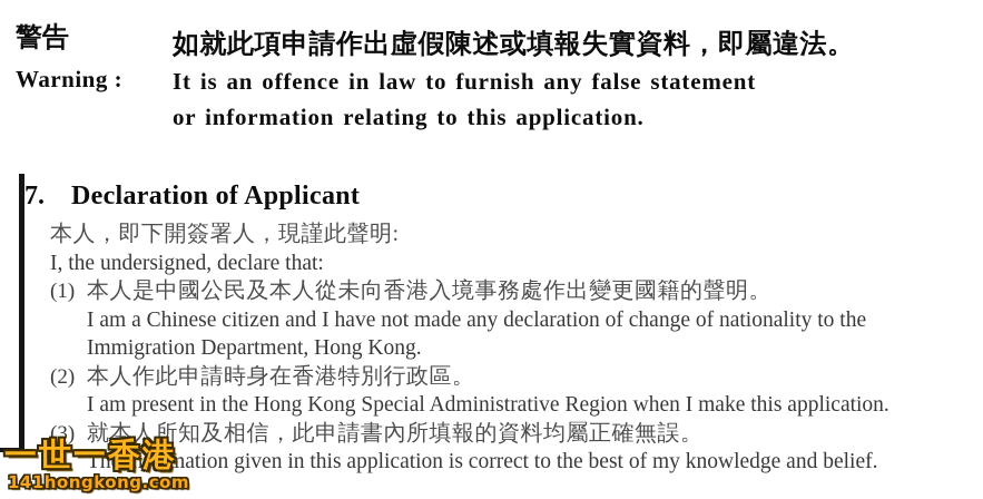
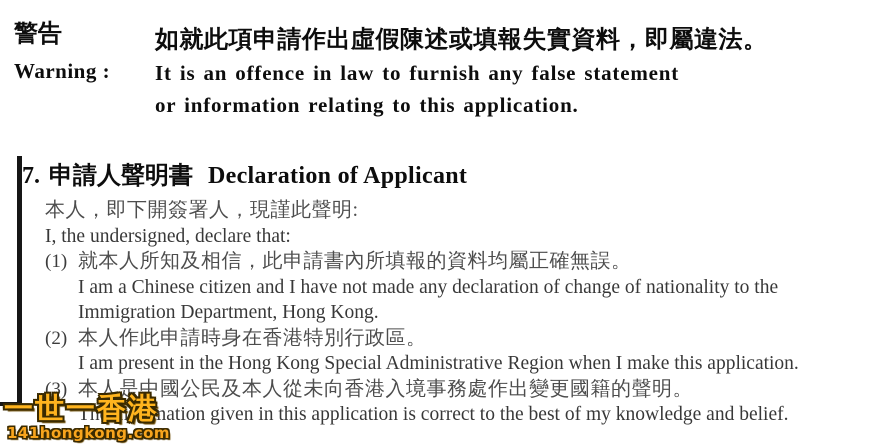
  警告
  Warning :
  如就此項申請作出虛假陳述或填報失實資料，即屬違法。
  It is an offence in law to furnish any false statement
  or information relating to this application.
  7.
+ 申請人聲明書
  Declaration of Applicant
  本人，即下開簽署人，現謹此聲明:
  I, the undersigned, declare that:
  (1)
- 本人是中國公民及本人從未向香港入境事務處作出變更國籍的聲明。
+ 就本人所知及相信，此申請書內所填報的資料均屬正確無誤。
  I am a Chinese citizen and I have not made any declaration of change of nationality to the Immigration Department, Hong Kong.
  (2)
  本人作此申請時身在香港特別行政區。
  I am present in the Hong Kong Special Administrative Region when I make this application.
  (3)
- 就本人所知及相信，此申請書內所填報的資料均屬正確無誤。
+ 本人是中國公民及本人從未向香港入境事務處作出變更國籍的聲明。
  The information given in this application is correct to the best of my knowledge and belief.
  一世一香港
  141hongkong.com
